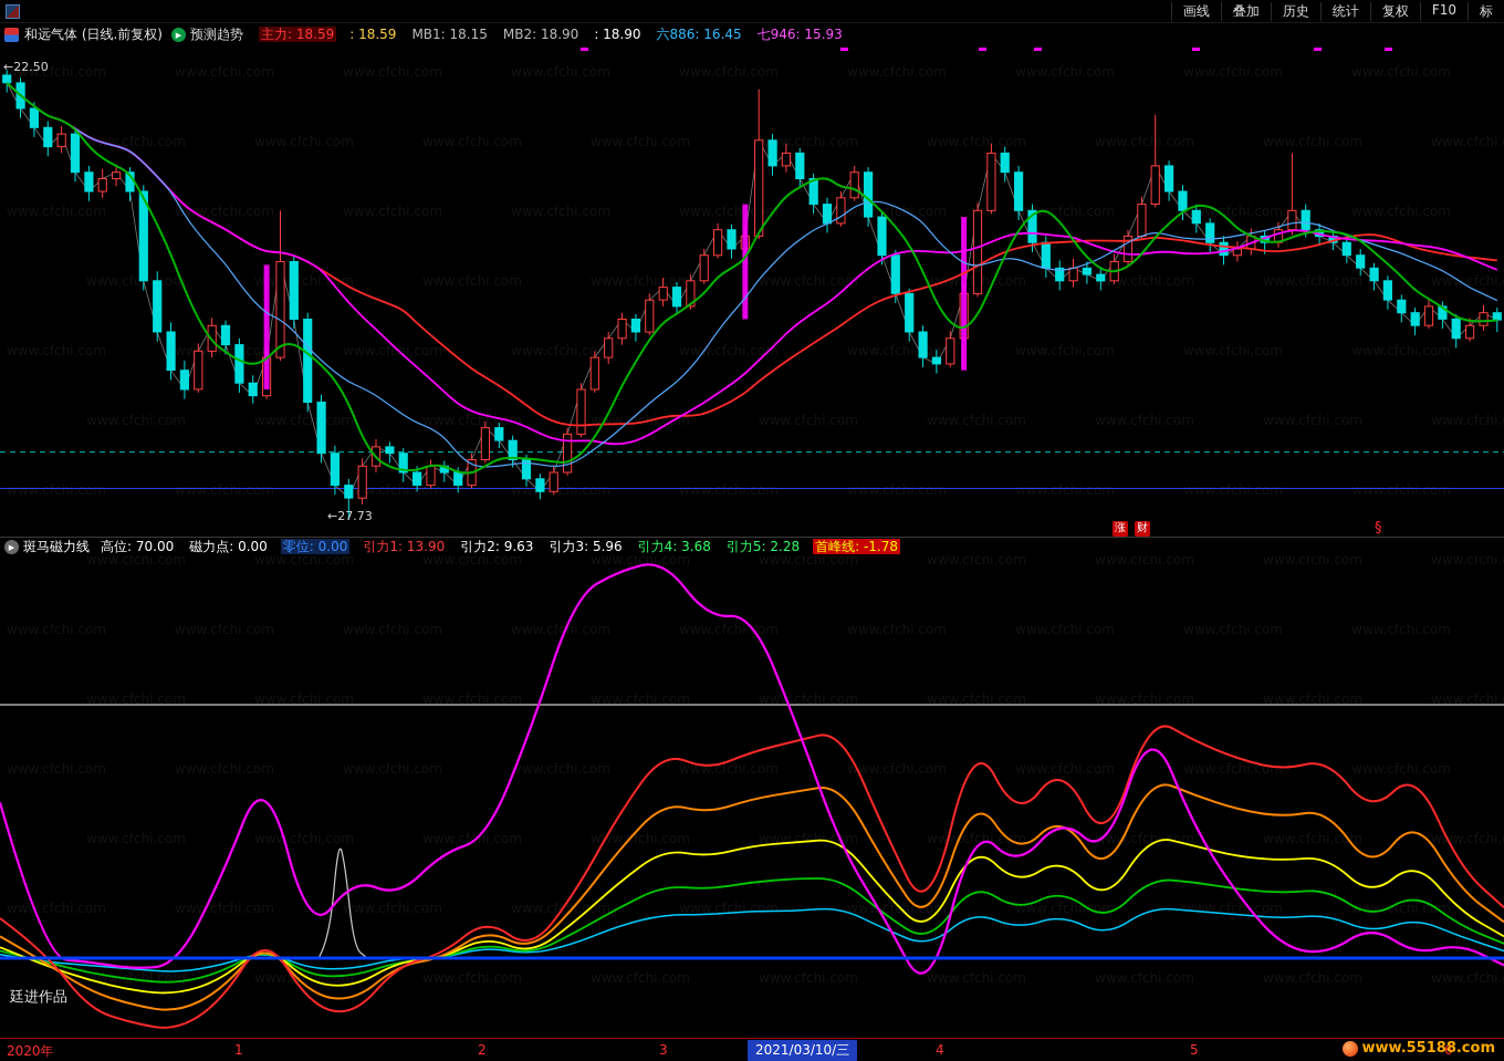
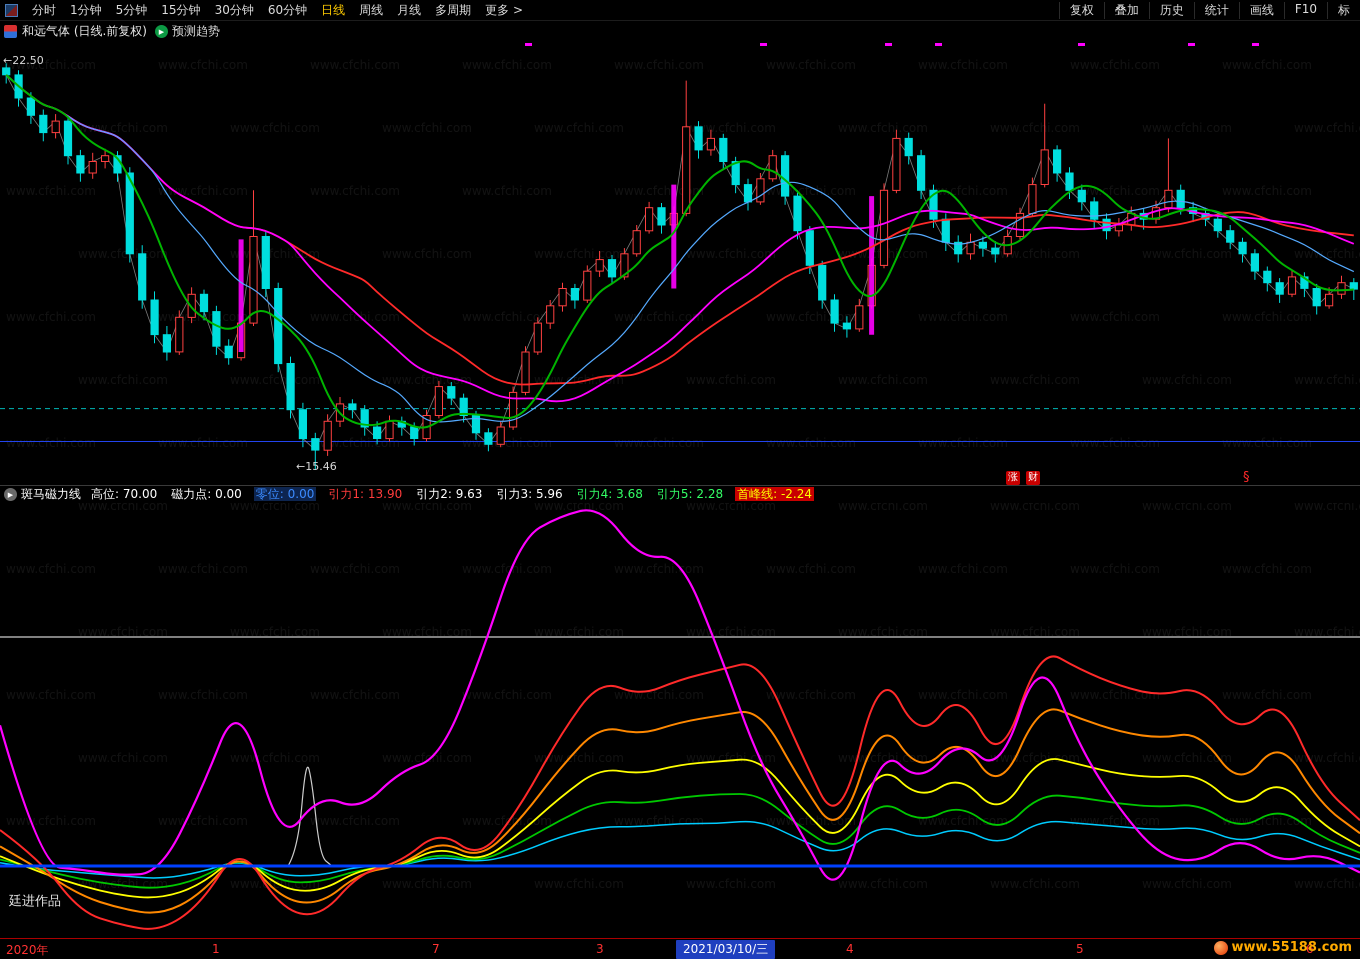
  www.cfchi.com
  ww.cfchi.com
  ww.cfchi.com
  www.cfchi.com
  www.cfchi.com
  ww.cfchi.com
  www.cfch.cm
  wwwcfci.com
  w.cfchi.com
  wwcfchi.com
  www.cfciom
  ww.fchi.com
  www.cfchi.com
  www.cfchi.com
  ww.fhi.com
  w.cfchi.com
  www.cfchi.com
  www.cfchi.
  www.cfchi.com
  www.cfchi.co
  www.cfchi.com
  www.cfchi.om
  www.cfchcom
  www.cfchi.cm
  www.fci.cm
  www.cfchi.com
  www.cfchi.com
  w.cfchi.com
  www.cfchi.com
  www.cfchi.com
  www.cfchi.com
  www.cfchi.com
  www.cfchi.com
  www.cfchi.com
  www.cfchi.com
  www.cfchi.com
  www.cfchi.com
  www.cfchi.com
  www.cfchi.com
  www.cfchi.om
  www.cfchi.com
  www.cfchi.com
  www.cfchi.com
  www.cfchi.com
  ww.cfchi.com
  www.cfchi.com
  www.cfchi.com
  www.cfchi.com
  www.cfchi.
  www.cfchi.com
  www.cfchi.com
  www.cfchi.com
  www.cfchi.com
  www.cfchi.com
  www.cfchi.com
  www.fchi.com
  www.cfchi.cm
  wwwcfchi.cm
  ww.cfchi.com
  www.cfchi.com
  ww.cfchi.com
  www.cfchi.com
  www.cfchi.com
  www.cfhi.com
  www.cfchi.com
  www.cfchi.co
  www.cfchi.com
  www.cfch.com
  ww.cfchi.com
  wwwfchi.com
  www.fchi.com
  www.cfchi.com
+ 分时
+ 1分钟
+ 5分钟
+ 15分钟
+ 30分钟
+ 60分钟
+ 日线
+ 周线
+ 月线
+ 多周期
+ 更多 >
- 画线
+ 复权
  叠加
  历史
  统计
- 复权
+ 画线
  F10
  标
  和远气体 (日线.前复权)
  ▶
  预测趋势
- 主力: 18.59 : 18.59 MB1: 18.15 MB2: 18.90 : 18.90 六886: 16.45 七946: 15.93
  ←22.50
- ←27.73
+ ←15.46
  涨
  财
  §
  ▶
  斑马磁力线
- 高位: 70.00 磁力点: 0.00 零位: 0.00 引力1: 13.90 引力2: 9.63 引力3: 5.96 引力4: 3.68 引力5: 2.28 首峰线: -1.78
+ 高位: 70.00 磁力点: 0.00 零位: 0.00 引力1: 13.90 引力2: 9.63 引力3: 5.96 引力4: 3.68 引力5: 2.28 首峰线: -2.24
  廷进作品
  2020年
  1
- 2
+ 7
  3
  4
  5
  6
  2021/03/10/三
  www.55188.com
